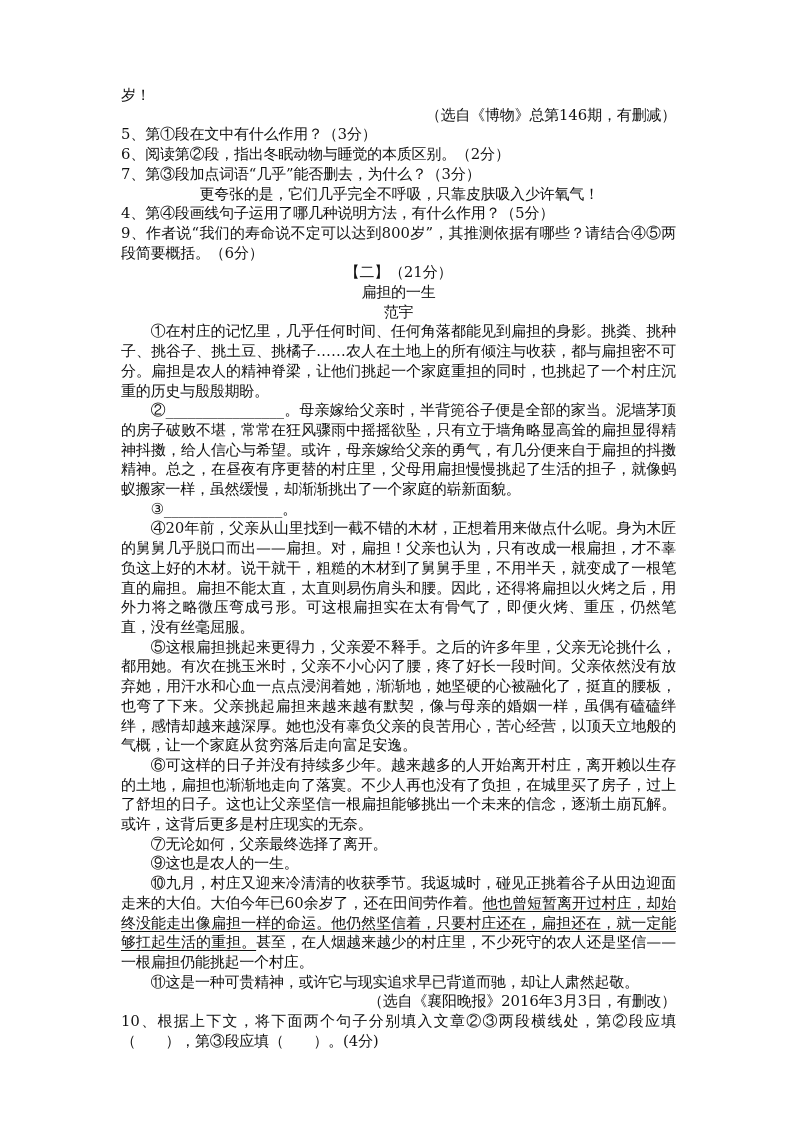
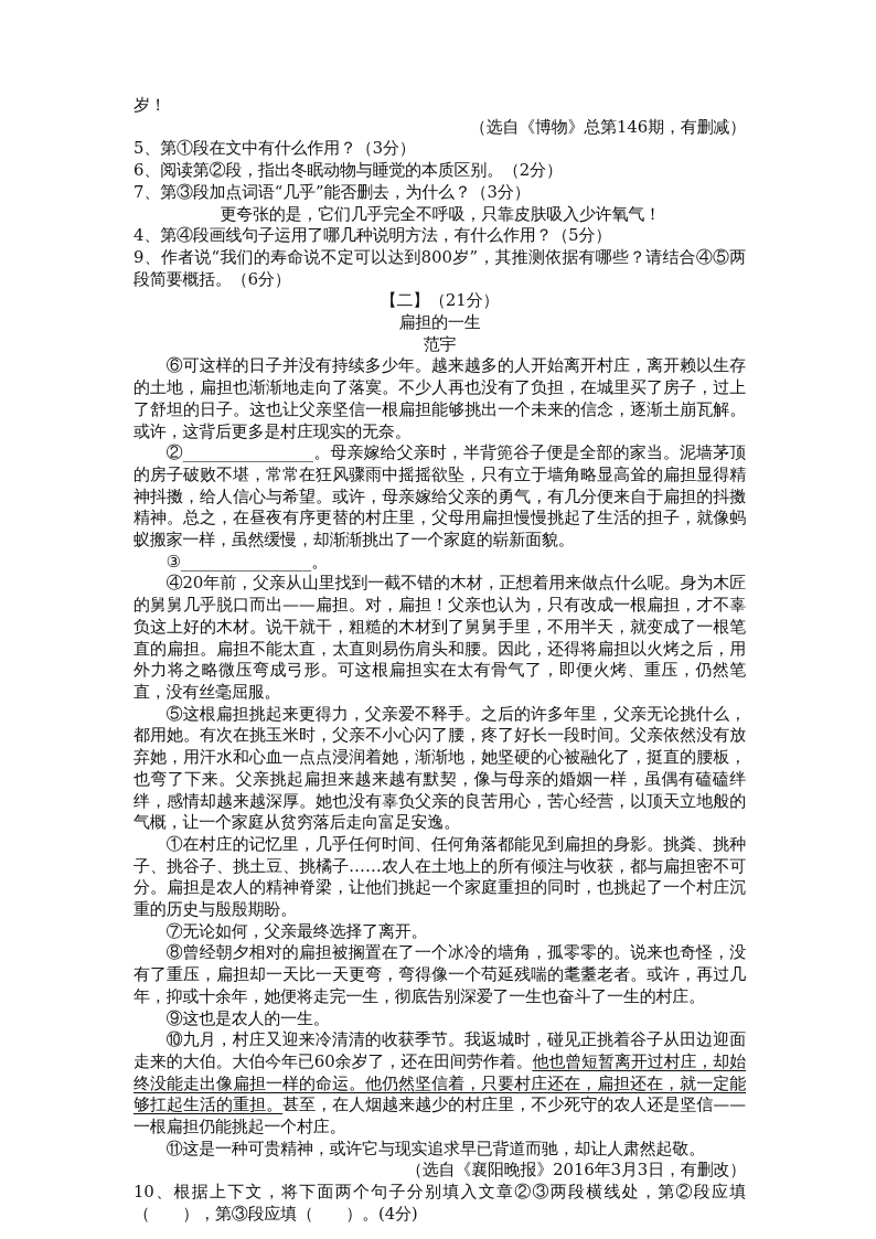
  岁！
  （选自《博物》总第146期，有删减）
  5、第①段在文中有什么作用？（3分）
  6、阅读第②段，指出冬眠动物与睡觉的本质区别。（2分）
  7、第③段加点词语“几乎”能否删去，为什么？（3分）
  更夸张的是，它们几乎完全不呼吸，只靠皮肤吸入少许氧气！
  4、第④段画线句子运用了哪几种说明方法，有什么作用？（5分）
  9、作者说“我们的寿命说不定可以达到800岁”，其推测依据有哪些？请结合④⑤两段简要概括。（6分）
  【二】（21分）
  扁担的一生
  范宇
- ①在村庄的记忆里，几乎任何时间、任何角落都能见到扁担的身影。挑粪、挑种子、挑谷子、挑土豆、挑橘子……农人在土地上的所有倾注与收获，都与扁担密不可分。扁担是农人的精神脊梁，让他们挑起一个家庭重担的同时，也挑起了一个村庄沉重的历史与殷殷期盼。
+ ⑥可这样的日子并没有持续多少年。越来越多的人开始离开村庄，离开赖以生存的土地，扁担也渐渐地走向了落寞。不少人再也没有了负担，在城里买了房子，过上了舒坦的日子。这也让父亲坚信一根扁担能够挑出一个未来的信念，逐渐土崩瓦解。或许，这背后更多是村庄现实的无奈。
  ②________________。母亲嫁给父亲时，半背篼谷子便是全部的家当。泥墙茅顶的房子破败不堪，常常在狂风骤雨中摇摇欲坠，只有立于墙角略显高耸的扁担显得精神抖擞，给人信心与希望。或许，母亲嫁给父亲的勇气，有几分便来自于扁担的抖擞精神。总之，在昼夜有序更替的村庄里，父母用扁担慢慢挑起了生活的担子，就像蚂蚁搬家一样，虽然缓慢，却渐渐挑出了一个家庭的崭新面貌。
  ③________________。
  ④20年前，父亲从山里找到一截不错的木材，正想着用来做点什么呢。身为木匠的舅舅几乎脱口而出——扁担。对，扁担！父亲也认为，只有改成一根扁担，才不辜负这上好的木材。说干就干，粗糙的木材到了舅舅手里，不用半天，就变成了一根笔直的扁担。扁担不能太直，太直则易伤肩头和腰。因此，还得将扁担以火烤之后，用外力将之略微压弯成弓形。可这根扁担实在太有骨气了，即便火烤、重压，仍然笔直，没有丝毫屈服。
  ⑤这根扁担挑起来更得力，父亲爱不释手。之后的许多年里，父亲无论挑什么，都用她。有次在挑玉米时，父亲不小心闪了腰，疼了好长一段时间。父亲依然没有放弃她，用汗水和心血一点点浸润着她，渐渐地，她坚硬的心被融化了，挺直的腰板，也弯了下来。父亲挑起扁担来越来越有默契，像与母亲的婚姻一样，虽偶有磕磕绊绊，感情却越来越深厚。她也没有辜负父亲的良苦用心，苦心经营，以顶天立地般的气概，让一个家庭从贫穷落后走向富足安逸。
- ⑥可这样的日子并没有持续多少年。越来越多的人开始离开村庄，离开赖以生存的土地，扁担也渐渐地走向了落寞。不少人再也没有了负担，在城里买了房子，过上了舒坦的日子。这也让父亲坚信一根扁担能够挑出一个未来的信念，逐渐土崩瓦解。或许，这背后更多是村庄现实的无奈。
+ ①在村庄的记忆里，几乎任何时间、任何角落都能见到扁担的身影。挑粪、挑种子、挑谷子、挑土豆、挑橘子……农人在土地上的所有倾注与收获，都与扁担密不可分。扁担是农人的精神脊梁，让他们挑起一个家庭重担的同时，也挑起了一个村庄沉重的历史与殷殷期盼。
  ⑦无论如何，父亲最终选择了离开。
+ ⑧曾经朝夕相对的扁担被搁置在了一个冰冷的墙角，孤零零的。说来也奇怪，没有了重压，扁担却一天比一天更弯，弯得像一个苟延残喘的耄耋老者。或许，再过几年，抑或十余年，她便将走完一生，彻底告别深爱了一生也奋斗了一生的村庄。
  ⑨这也是农人的一生。
  ⑩九月，村庄又迎来冷清清的收获季节。我返城时，碰见正挑着谷子从田边迎面走来的大伯。大伯今年已60余岁了，还在田间劳作着。他也曾短暂离开过村庄，却始终没能走出像扁担一样的命运。他仍然坚信着，只要村庄还在，扁担还在，就一定能够扛起生活的重担。甚至，在人烟越来越少的村庄里，不少死守的农人还是坚信——一根扁担仍能挑起一个村庄。
  ⑪这是一种可贵精神，或许它与现实追求早已背道而驰，却让人肃然起敬。
  （选自《襄阳晚报》2016年3月3日，有删改）
  10、根据上下文，将下面两个句子分别填入文章②③两段横线处，第②段应填（ ），第③段应填（ ）。(4分)
